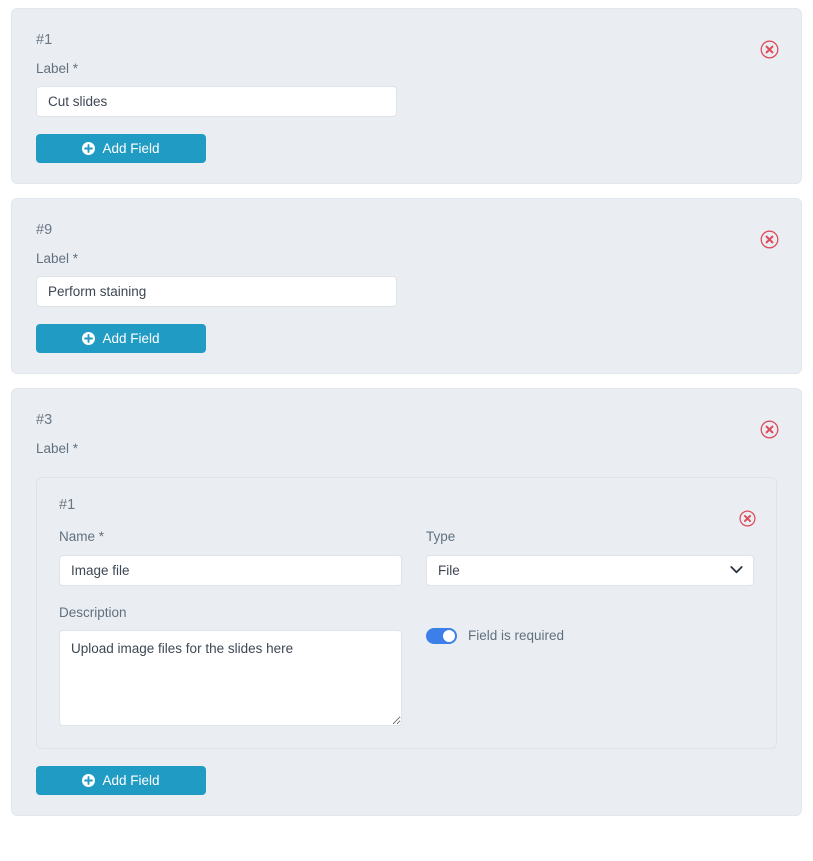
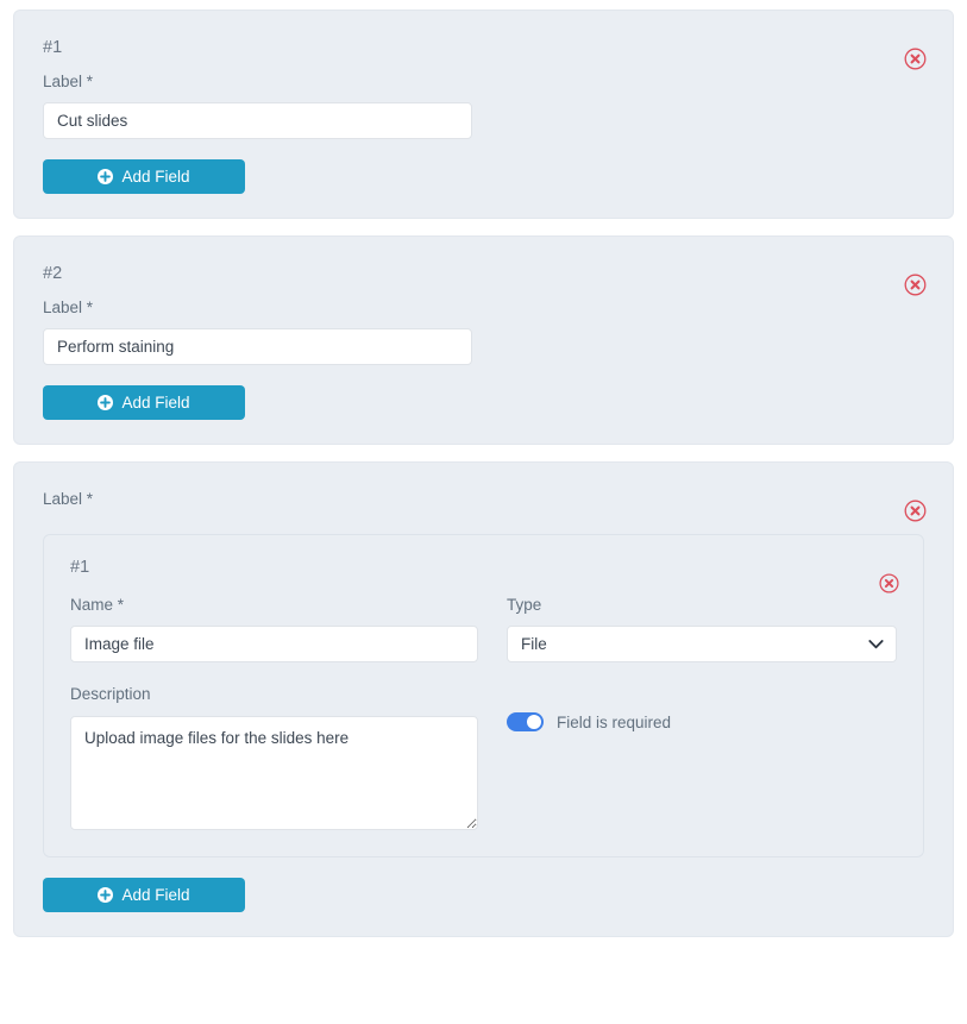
  #1
  Label *
  Cut slides
  Add Field
- #9
+ #2
  Label *
  Perform staining
  Add Field
- #3
  Label *
  #1
  Name *
  Image file
  Type
  File
  Description
  Upload image files for the slides here
  Field is required
  Add Field
